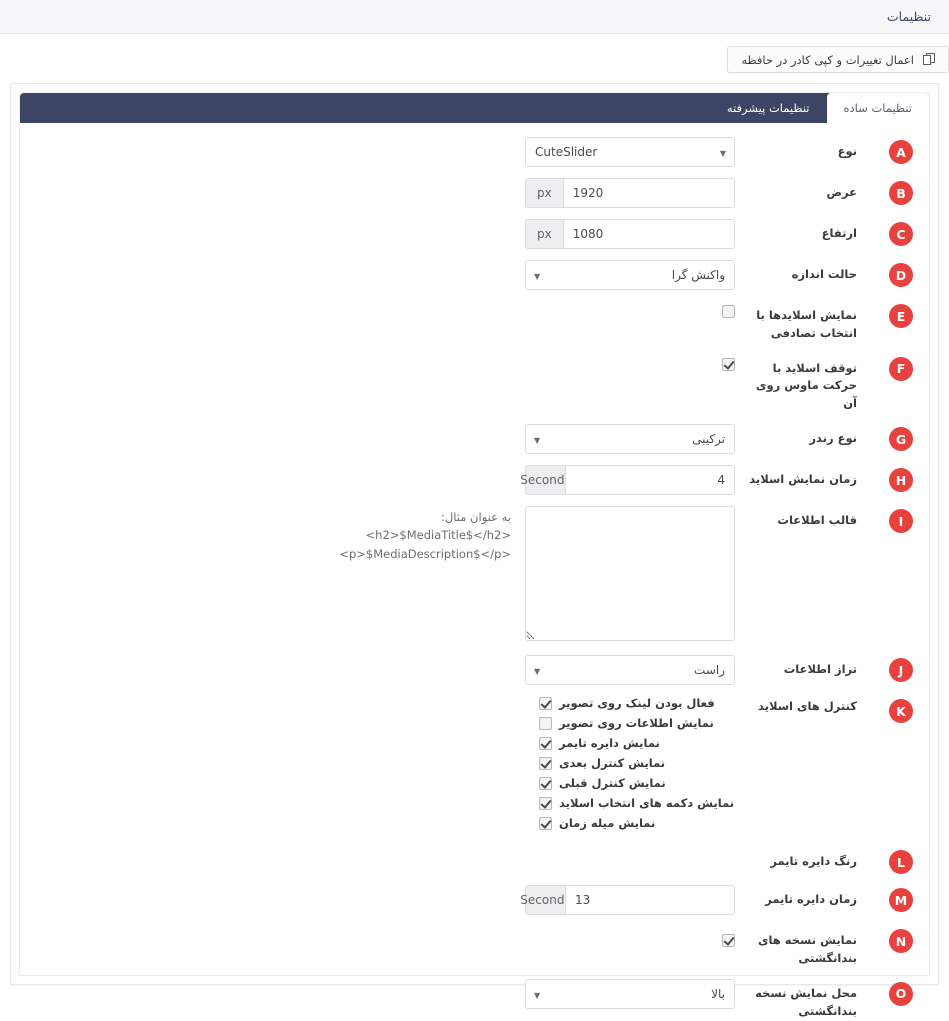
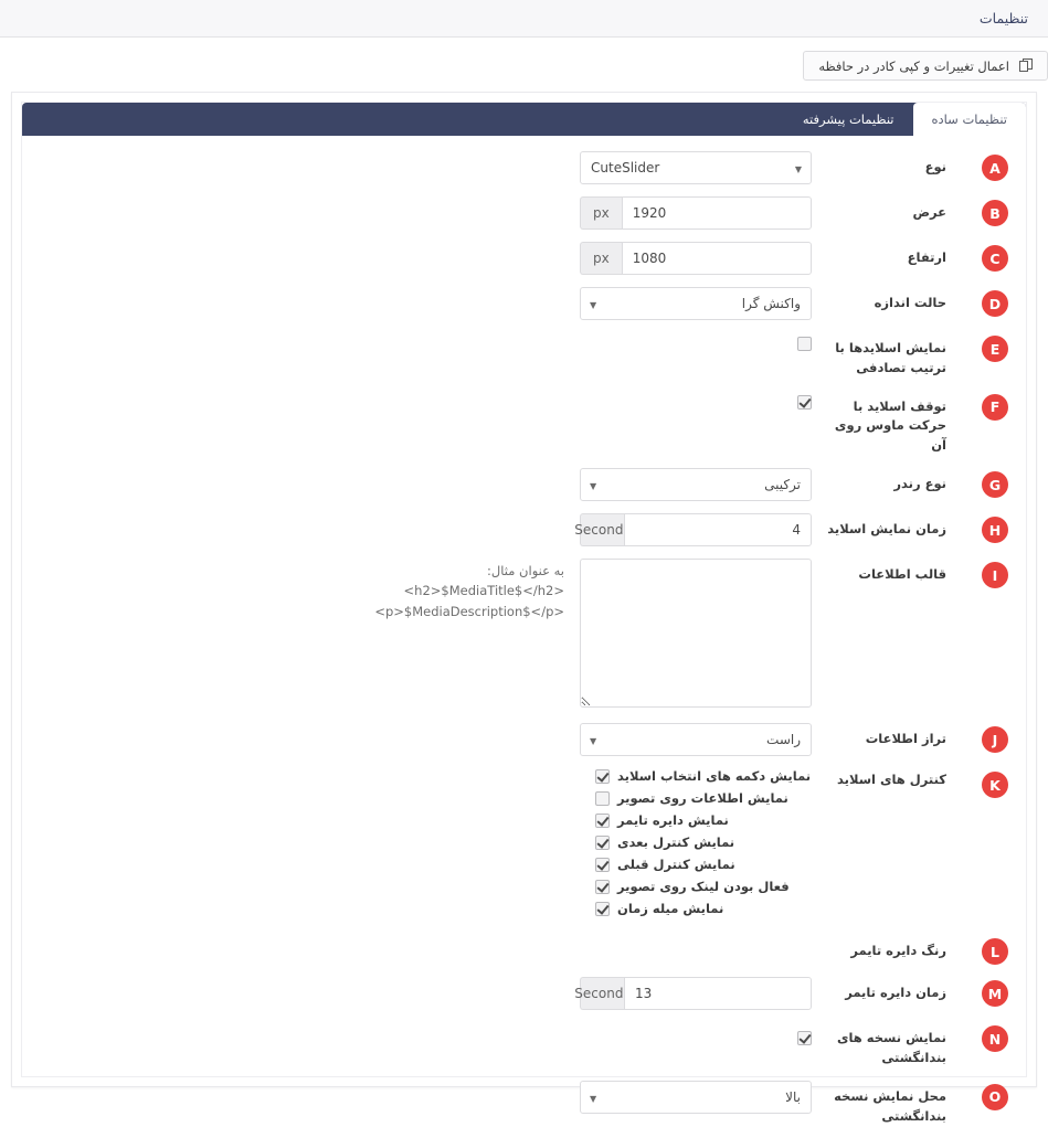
  تنظیمات
  اعمال تغییرات و کپی کادر در حافظه
  تنظیمات ساده
  تنظیمات پیشرفته
  A
  نوع
  CuteSlider
  ▼
  B
  عرض
  px
  1920
  C
  ارتفاع
  px
  1080
  D
  حالت اندازه
  ▼
  E
- نمایش اسلایدها با انتخاب تصادفی
+ نمایش اسلایدها با ترتیب تصادفی
  F
  توقف اسلاید با حرکت ماوس روی آن
  G
  نوع رندر
  ▼
  H
  زمان نمایش اسلاید
  Second
  4
  I
  قالب اطلاعات
  به عنوان مثال:
  <h2>$MediaTitle$</h2>
  <p>$MediaDescription$</p>
  J
  تراز اطلاعات
  ▼
  K
  کنترل های اسلاید
- فعال بودن لینک روی تصویر
+ نمایش دکمه های انتخاب اسلاید
  نمایش اطلاعات روی تصویر
  نمایش دایره تایمر
  نمایش کنترل بعدی
  نمایش کنترل قبلی
- نمایش دکمه های انتخاب اسلاید
+ فعال بودن لینک روی تصویر
  نمایش میله زمان
  L
  رنگ دایره تایمر
  M
  زمان دایره تایمر
  Second
  13
  N
  نمایش نسخه های بندانگشتی
  O
  محل نمایش نسخه بندانگشتی
  ▼
